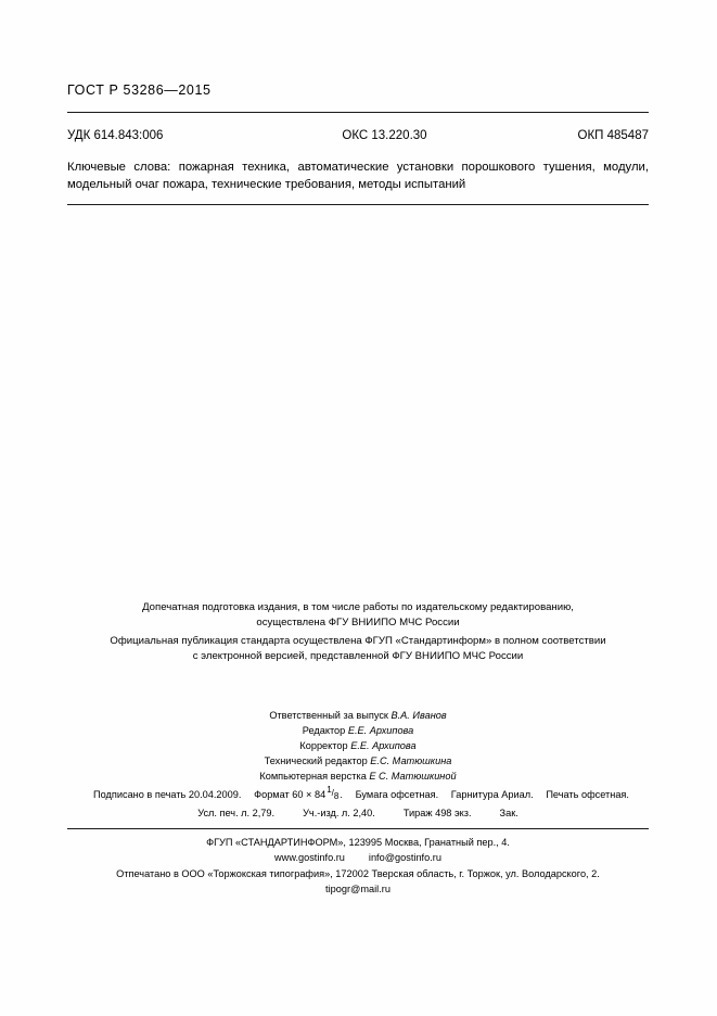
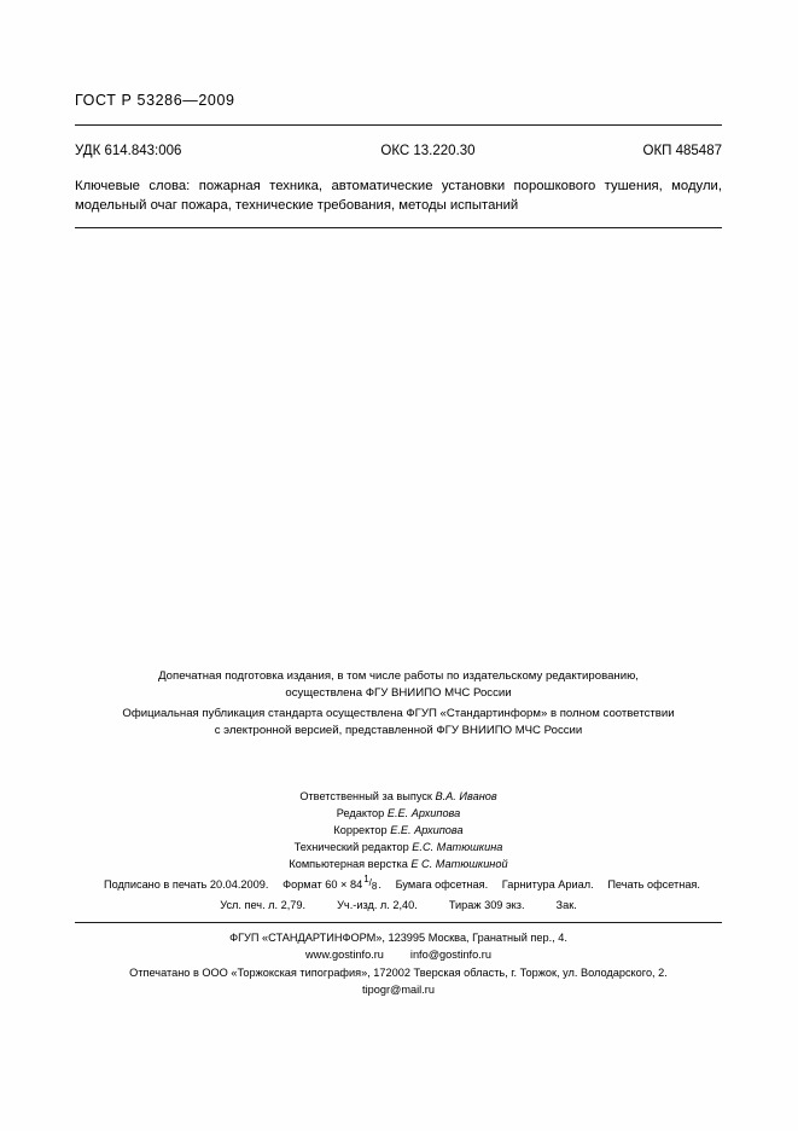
- ГОСТ Р 53286—2015
+ ГОСТ Р 53286—2009
  УДК 614.843:006
  ОКС 13.220.30
  ОКП 485487
  Ключевые слова: пожарная техника, автоматические установки порошкового тушения, модули, модельный очаг пожара, технические требования, методы испытаний
  Допечатная подготовка издания, в том числе работы по издательскому редактированию,
  осуществлена ФГУ ВНИИПО МЧС России
  Официальная публикация стандарта осуществлена ФГУП «Стандартинформ» в полном соответствии
  с электронной версией, представленной ФГУ ВНИИПО МЧС России
  Ответственный за выпуск В.А. Иванов
  Редактор Е.Е. Архипова
  Корректор Е.Е. Архипова
  Технический редактор Е.С. Матюшкина
  Компьютерная верстка Е С. Матюшкиной
  Подписано в печать 20.04.2009.
  Формат 60 × 84
  1
  /
  8
  .
  Бумага офсетная.
  Гарнитура Ариал.
  Печать офсетная.
  Усл. печ. л. 2,79.
  Уч.-изд. л. 2,40.
- Тираж 498 экз.
+ Тираж 309 экз.
  Зак.
  ФГУП «СТАНДАРТИНФОРМ», 123995 Москва, Гранатный пер., 4.
  www.gostinfo.ru
  info@gostinfo.ru
  Отпечатано в ООО «Торжокская типография», 172002 Тверская область, г. Торжок, ул. Володарского, 2.
  tipogr@mail.ru
